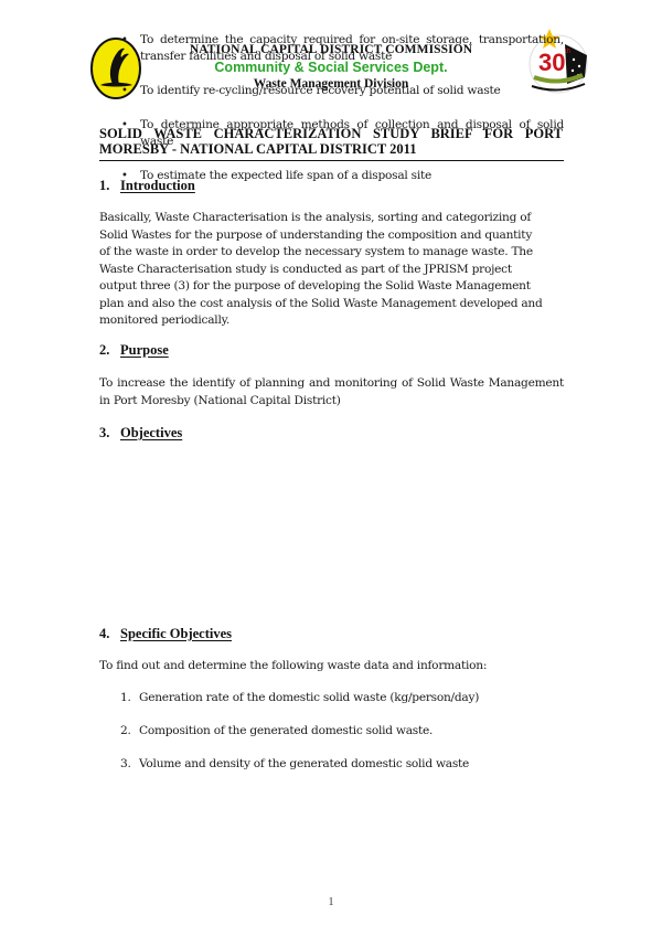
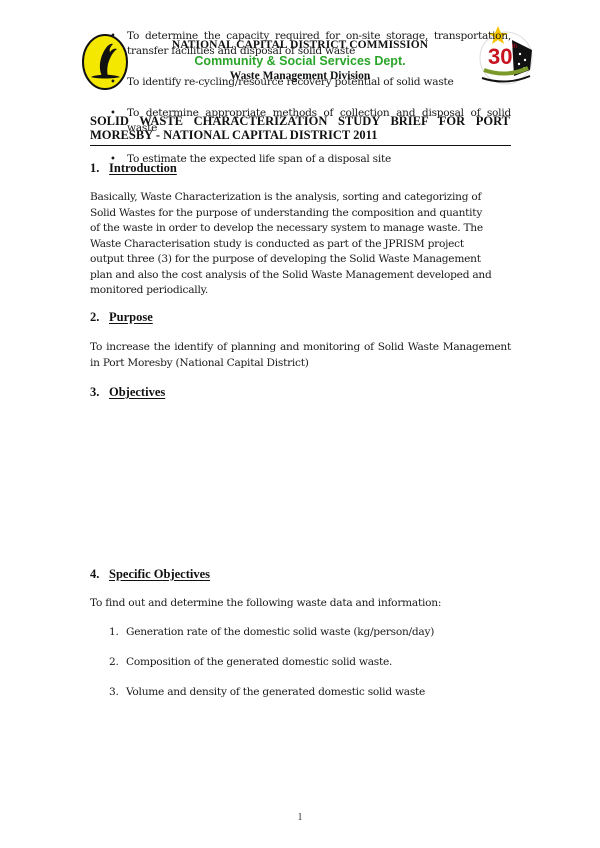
  NATIONAL CAPITAL DISTRICT COMMISSION
  Community & Social Services Dept.
  Waste Management Division
  30
  SOLID WASTE CHARACTERIZATION STUDY BRIEF FOR PORT MORESBY - NATIONAL CAPITAL DISTRICT 2011
  1. Introduction
- Basically, Waste Characterisation is the analysis, sorting and categorizing of
+ Basically, Waste Characterization is the analysis, sorting and categorizing of
  Solid Wastes for the purpose of understanding the composition and quantity
  of the waste in order to develop the necessary system to manage waste. The
  Waste Characterisation study is conducted as part of the JPRISM project
  output three (3) for the purpose of developing the Solid Waste Management
  plan and also the cost analysis of the Solid Waste Management developed and
  monitored periodically.
  2. Purpose
  To increase the identify of planning and monitoring of Solid Waste Management in Port Moresby (National Capital District)
  3. Objectives
  •
  To determine the capacity required for on-site storage, transportation, transfer facilities and disposal of solid waste
  •
  To identify re-cycling/resource recovery potential of solid waste
  •
  To determine appropriate methods of collection and disposal of solid waste
  •
  To estimate the expected life span of a disposal site
  4. Specific Objectives
  To find out and determine the following waste data and information:
  1.
  Generation rate of the domestic solid waste (kg/person/day)
  2.
  Composition of the generated domestic solid waste.
  3.
  Volume and density of the generated domestic solid waste
  1
